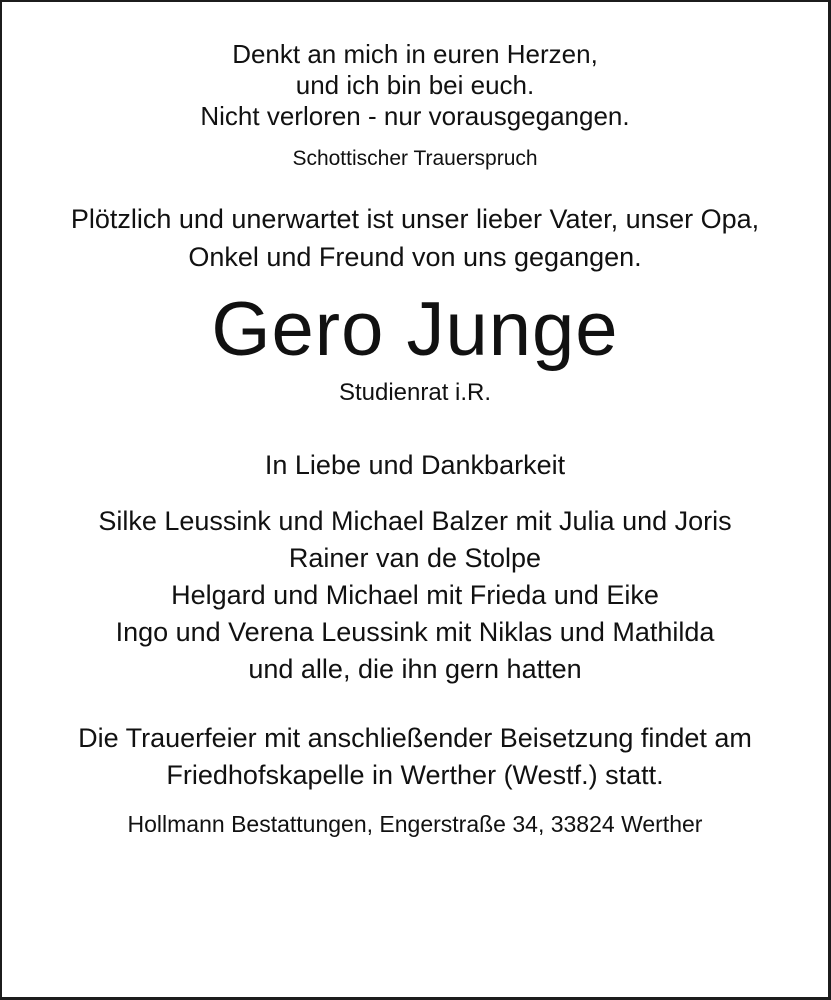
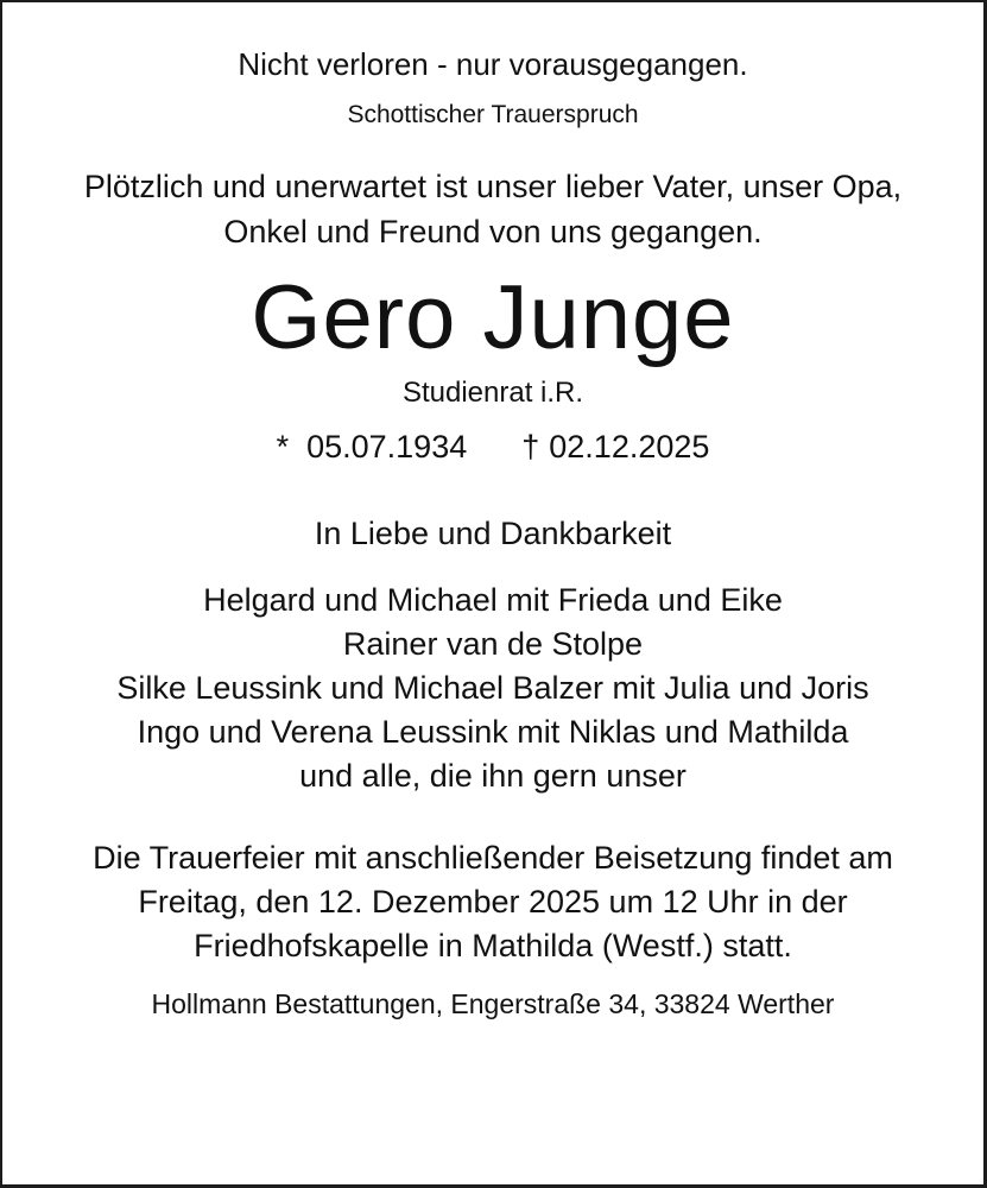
- Denkt an mich in euren Herzen,
- und ich bin bei euch.
  Nicht verloren - nur vorausgegangen.
  Schottischer Trauerspruch
  Plötzlich und unerwartet ist unser lieber Vater, unser Opa,
  Onkel und Freund von uns gegangen.
  Gero Junge
  Studienrat i.R.
+ *
+ 05.07.1934
+ †
+ 02.12.2025
  In Liebe und Dankbarkeit
- Silke Leussink und Michael Balzer mit Julia und Joris
+ Helgard und Michael mit Frieda und Eike
  Rainer van de Stolpe
- Helgard und Michael mit Frieda und Eike
+ Silke Leussink und Michael Balzer mit Julia und Joris
  Ingo und Verena Leussink mit Niklas und Mathilda
- und alle, die ihn gern hatten
+ und alle, die ihn gern unser
  Die Trauerfeier mit anschließender Beisetzung findet am
+ Freitag, den 12. Dezember 2025 um 12 Uhr in der
- Friedhofskapelle in Werther (Westf.) statt.
+ Friedhofskapelle in Mathilda (Westf.) statt.
  Hollmann Bestattungen, Engerstraße 34, 33824 Werther
